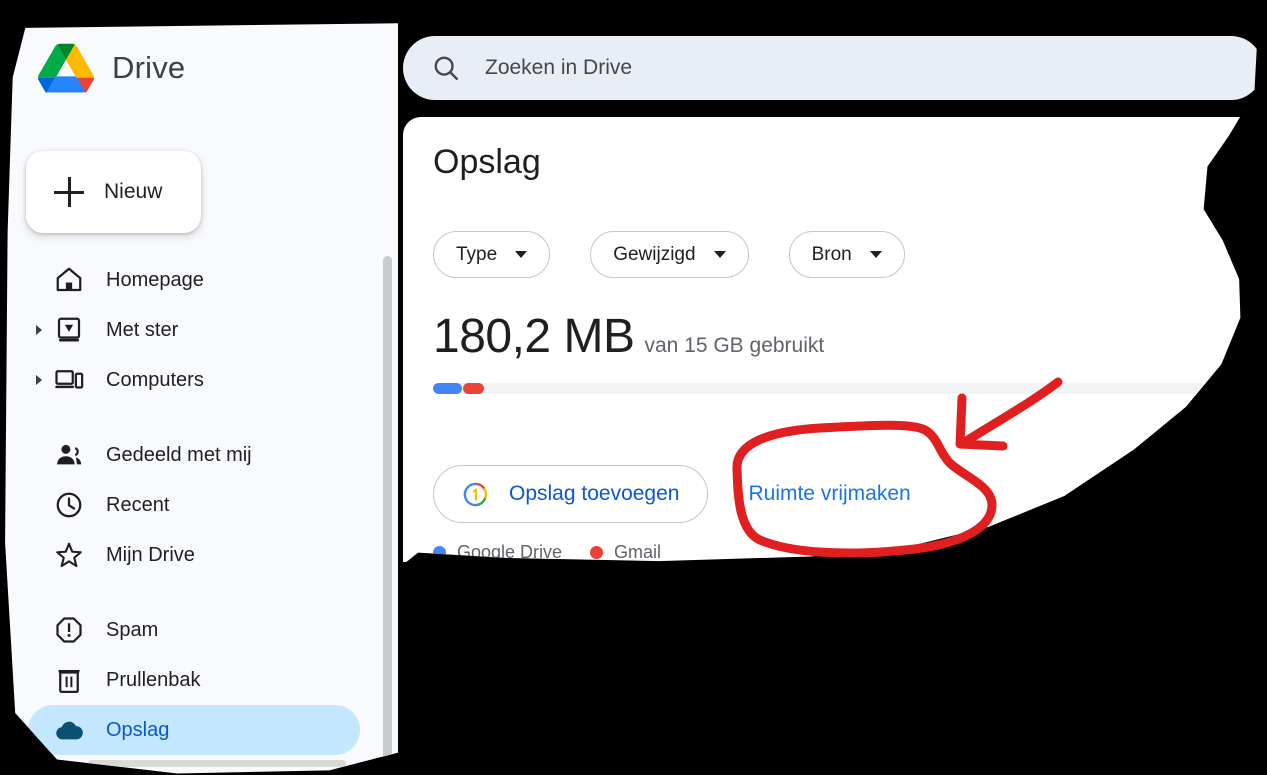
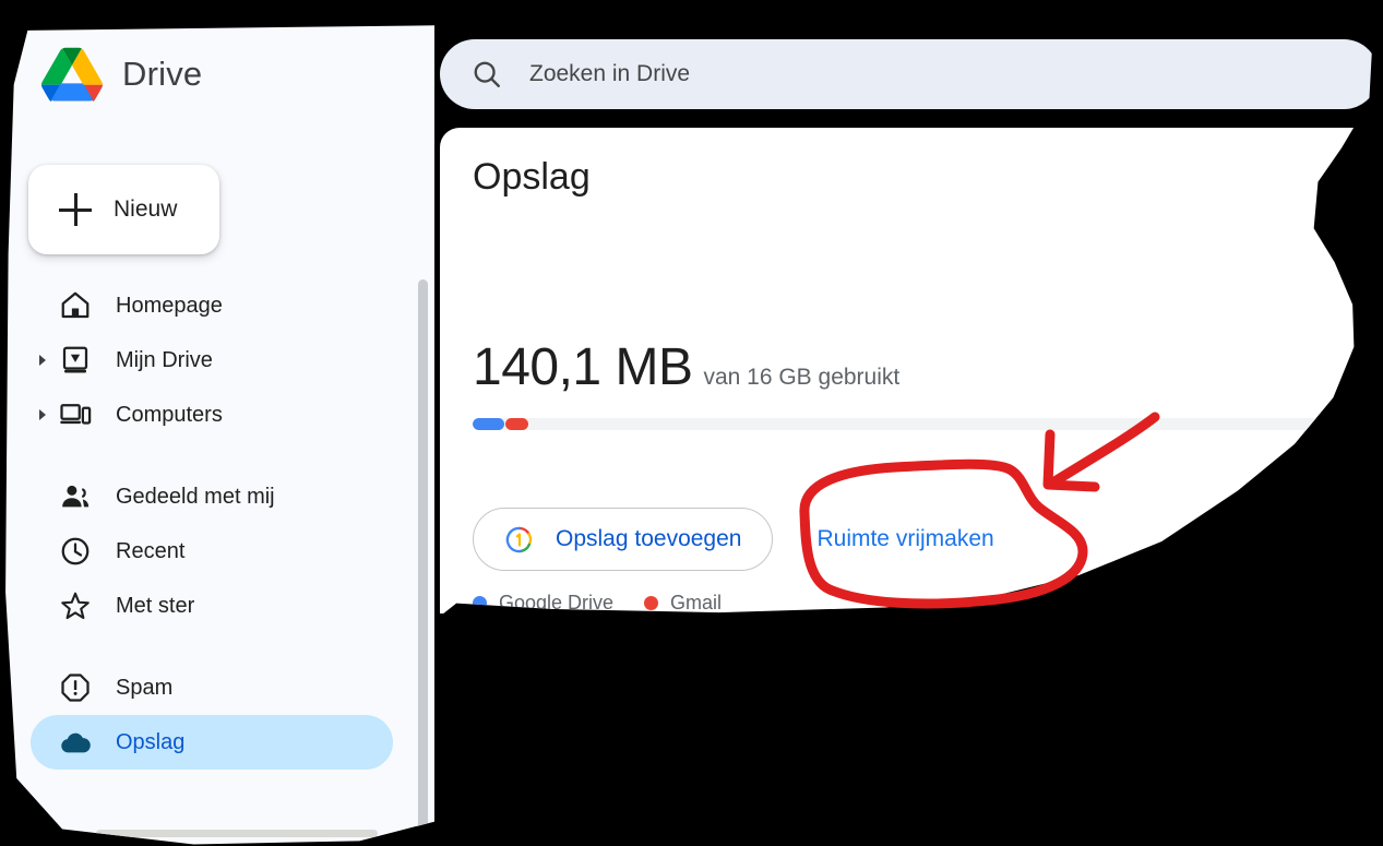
  Drive
  Nieuw
  Homepage
- Met ster
+ Mijn Drive
  Computers
  Gedeeld met mij
  Recent
- Mijn Drive
+ Met ster
  Spam
- Prullenbak
  Opslag
  Zoeken in Drive
  Opslag
- Type
- Gewijzigd
- Bron
- 180,2 MB
+ 140,1 MB
- van 15 GB gebruikt
+ van 16 GB gebruikt
  Google Drive
  Gmail
  Opslag toevoegen
  Ruimte vrijmaken
